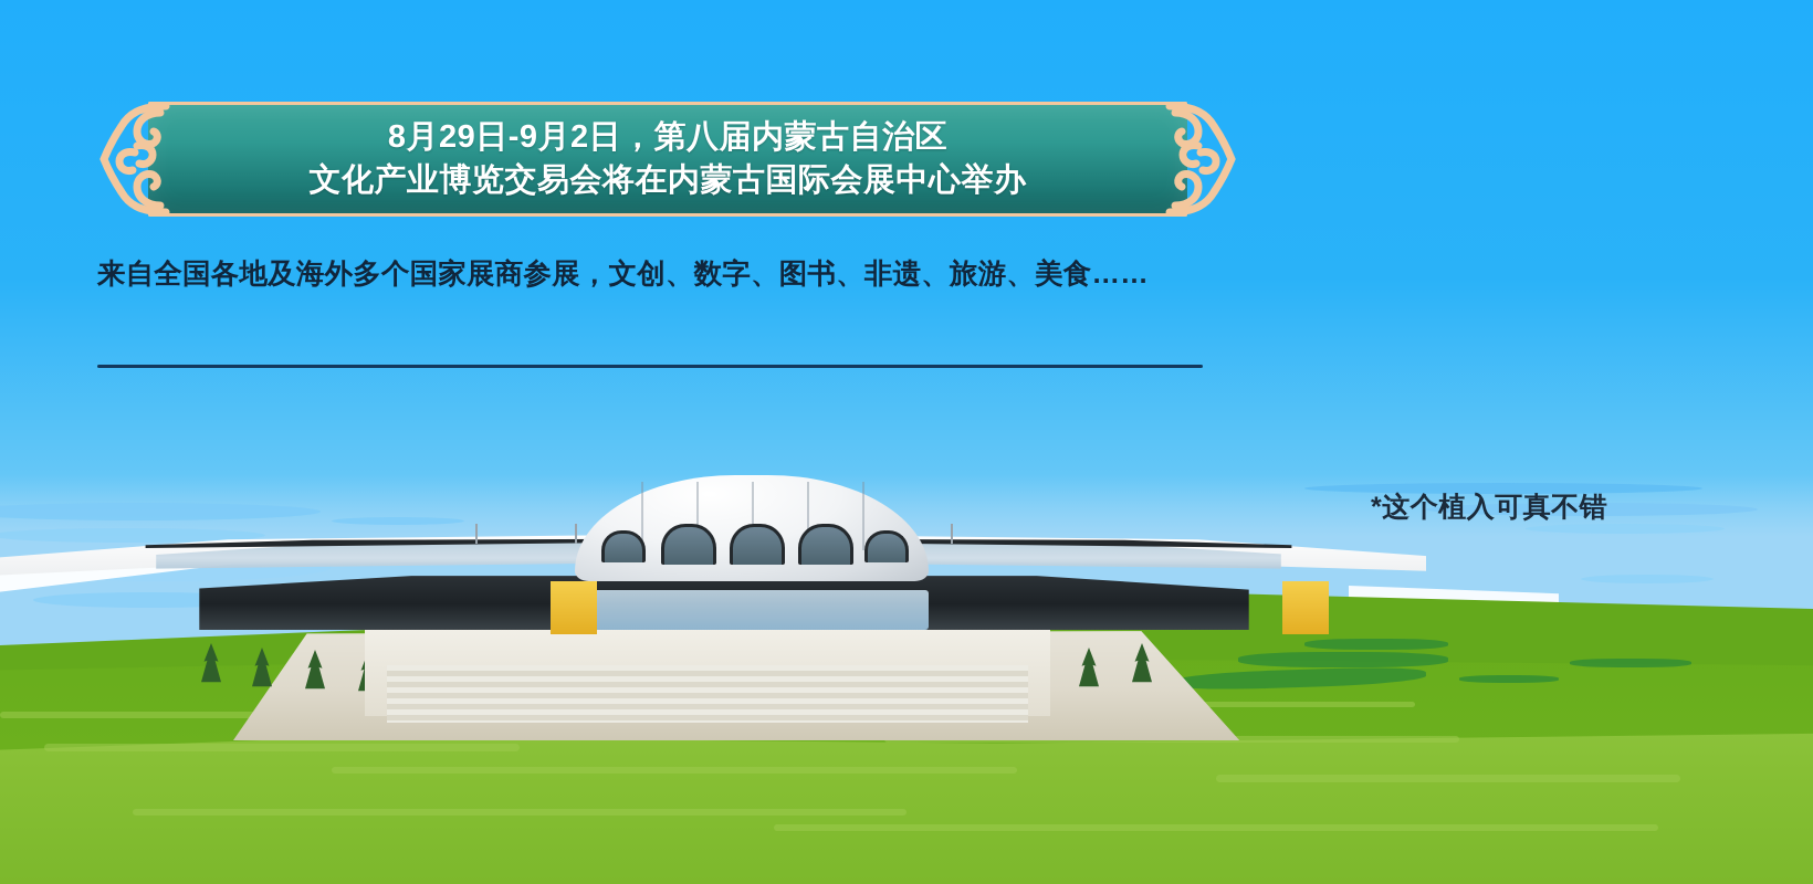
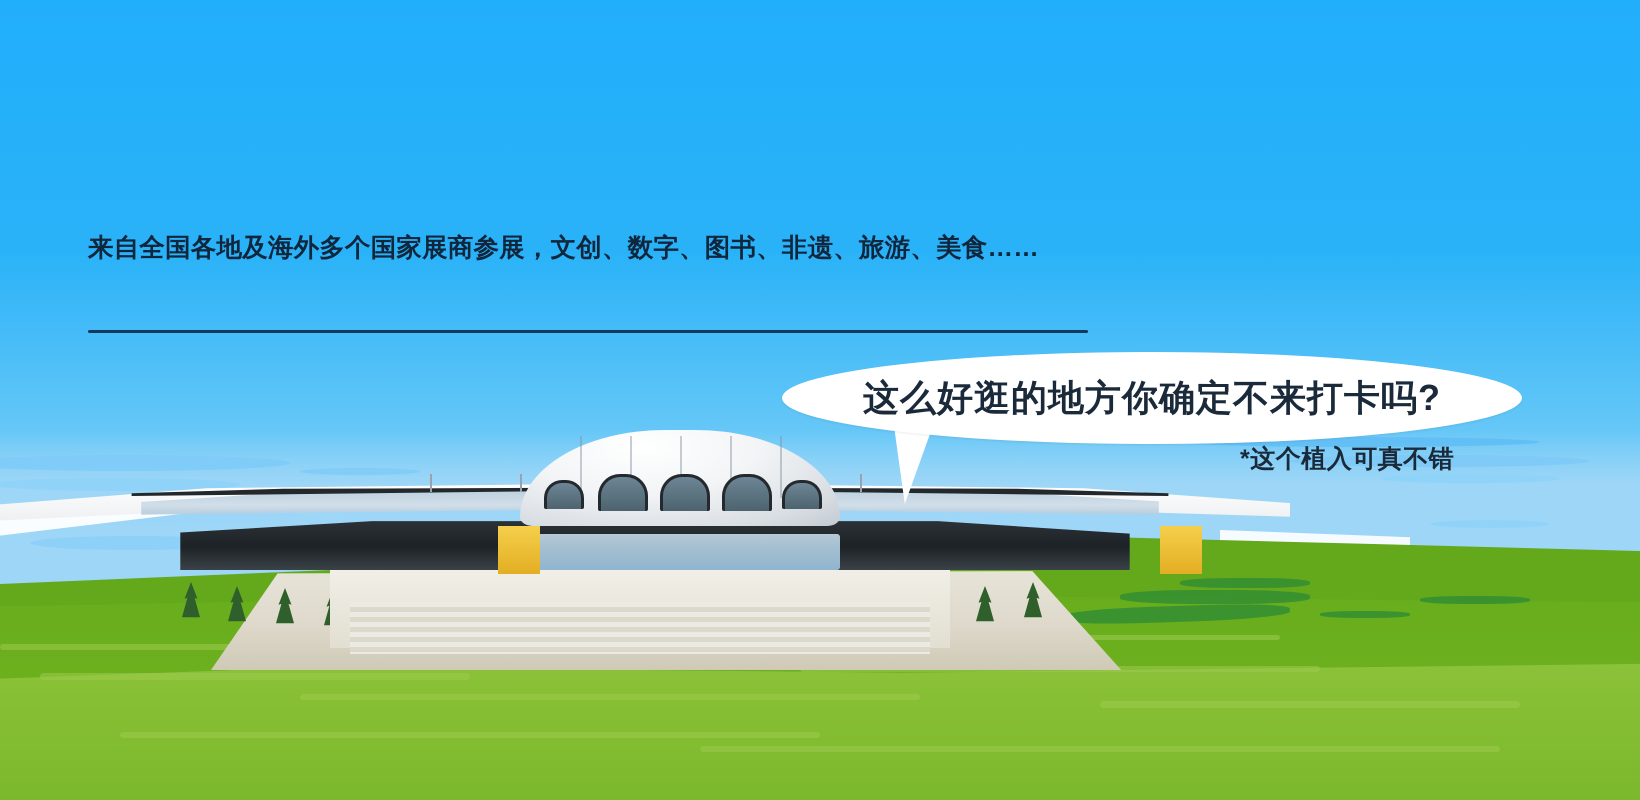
- 8月29日-9月2日，第八届内蒙古自治区
- 文化产业博览交易会将在内蒙古国际会展中心举办
  来自全国各地及海外多个国家展商参展，文创、数字、图书、非遗、旅游、美食……
+ 这么好逛的地方你确定不来打卡吗?
  *这个植入可真不错
